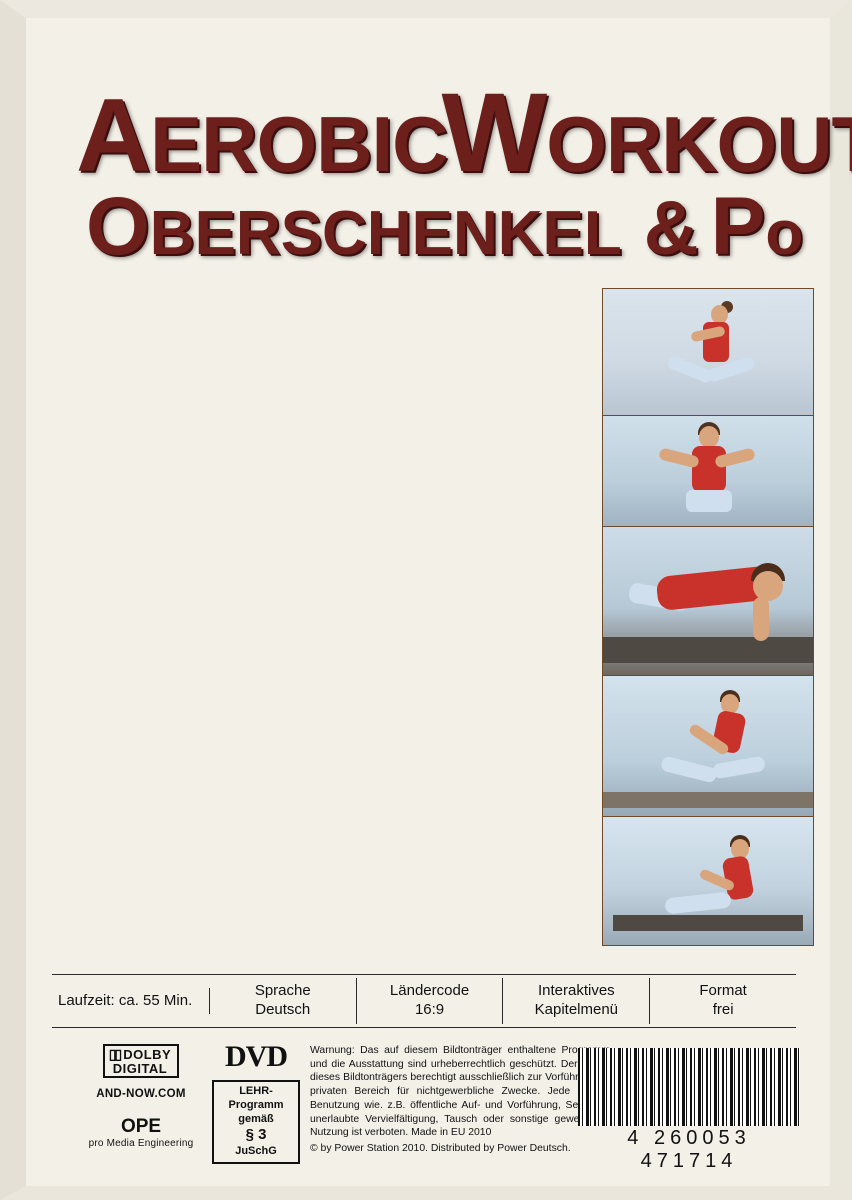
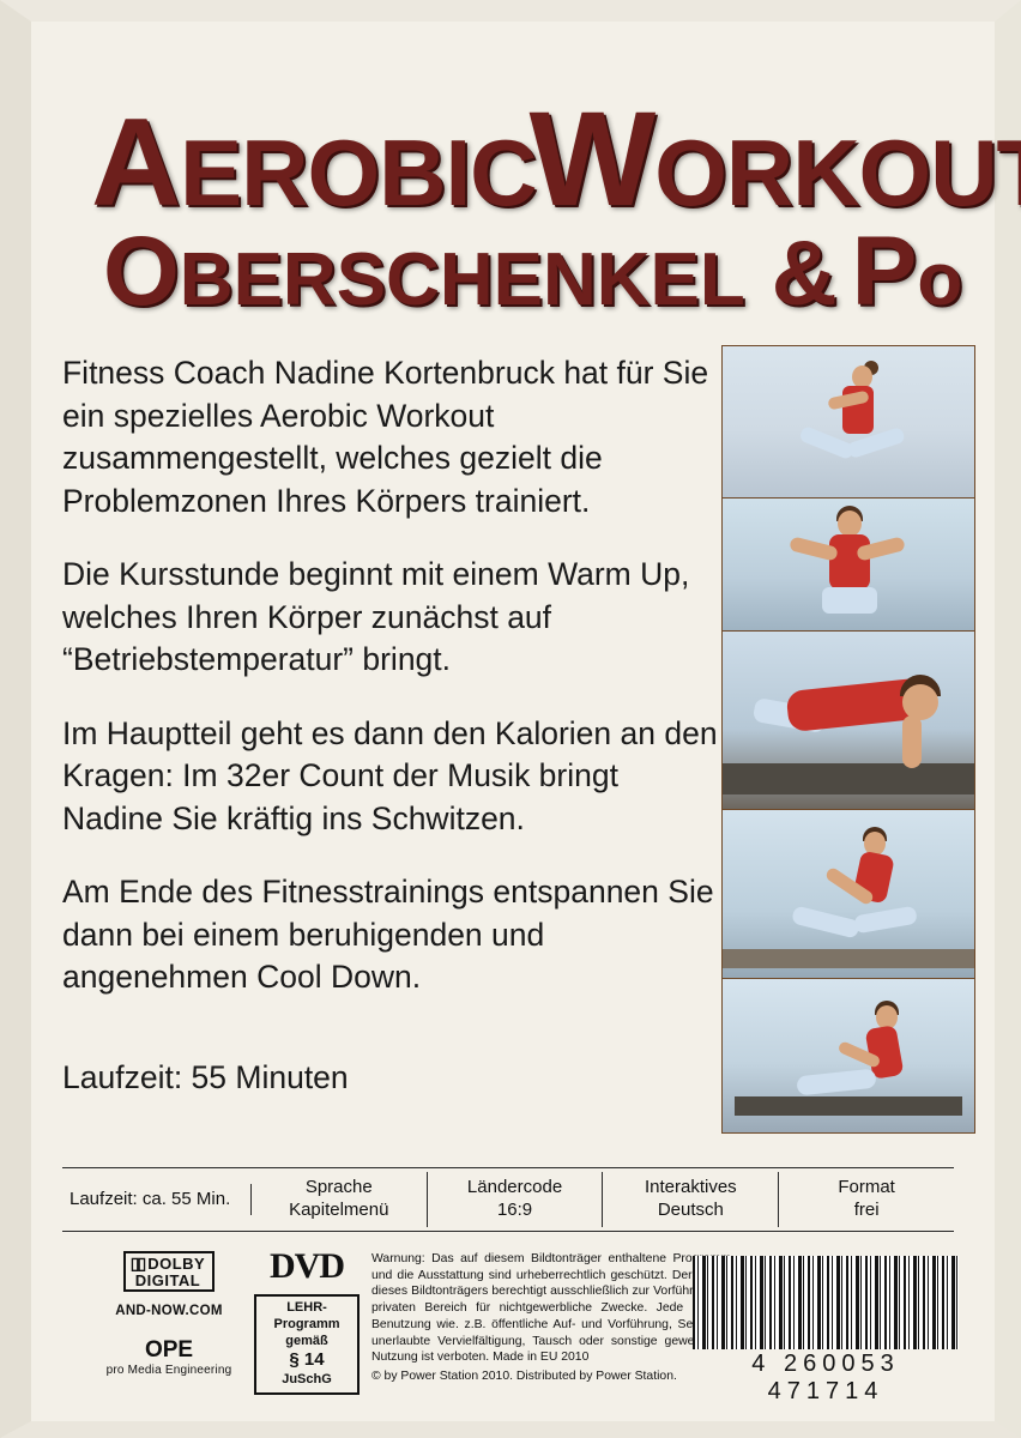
  AEROBICWORKOU
  OBERSCHENKEL & Po
+ Fitness Coach Nadine Kortenbruck hat für Sie ein spezielles Aerobic Workout zusammengestellt, welches gezielt die Problemzonen Ihres Körpers trainiert.
+ Die Kursstunde beginnt mit einem Warm Up, welches Ihren Körper zunächst auf “Betriebstemperatur” bringt.
+ Im Hauptteil geht es dann den Kalorien an den Kragen: Im 32er Count der Musik bringt Nadine Sie kräftig ins Schwitzen.
+ Am Ende des Fitnesstrainings entspannen Sie dann bei einem beruhigenden und angenehmen Cool Down.
+ Laufzeit: 55 Minuten
  Laufzeit: ca. 55 Min.
  Sprache
- Deutsch
+ Kapitelmenü
  Ländercode
  16:9
  Interaktives
- Kapitelmenü
+ Deutsch
  Format
  frei
  ▯▯ DOLBY
  DIGITAL
  AND-NOW.COM
  OPE
  pro Media Engineering
  DVD
  LEHR-
  Programm
  gemäß
- § 3
+ § 14
  JuSchG
  Warnung: Das auf diesem Bildtonträger enthaltene Pro und die Ausstattung sind urheberrechtlich geschützt. Der dieses Bildtonträgers berechtigt ausschließlich zur Vorführ privaten Bereich für nichtgewerbliche Zwecke. Jede Benutzung wie. z.B. öffentliche Auf- und Vorführung, Se unerlaubte Vervielfältigung, Tausch oder sonstige gewe Nutzung ist verboten. Made in EU 2010
- © by Power Station 2010. Distributed by Power Deutsch.
+ © by Power Station 2010. Distributed by Power Station.
  4 260053 471714
